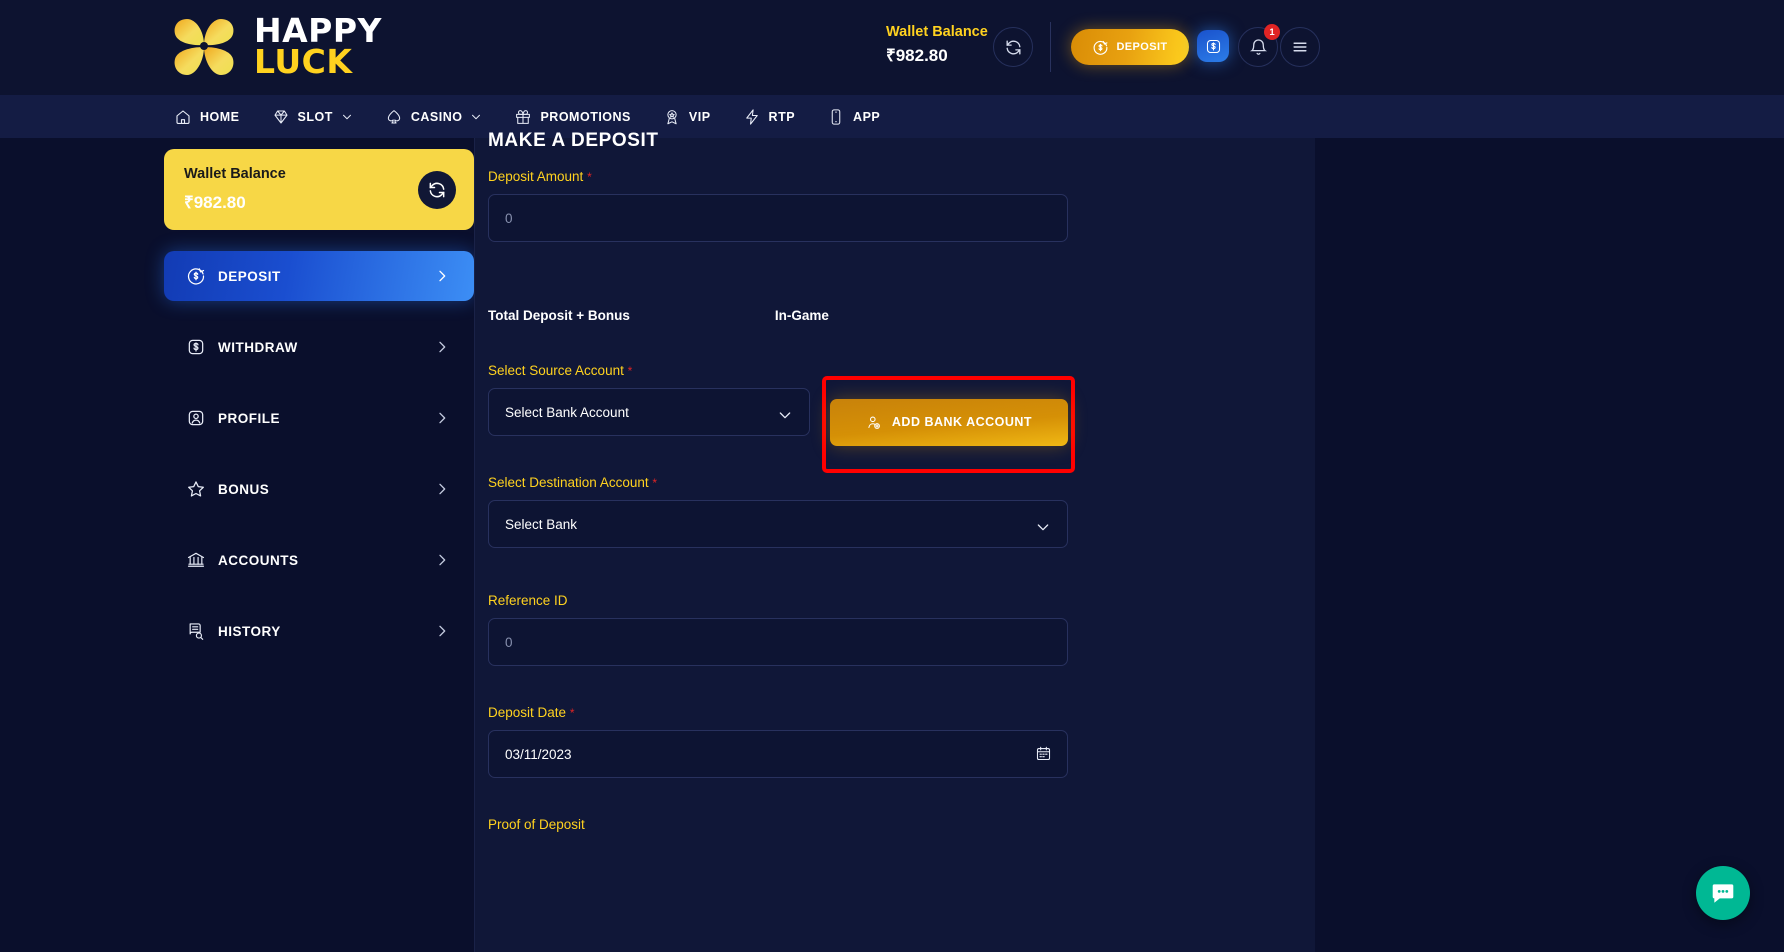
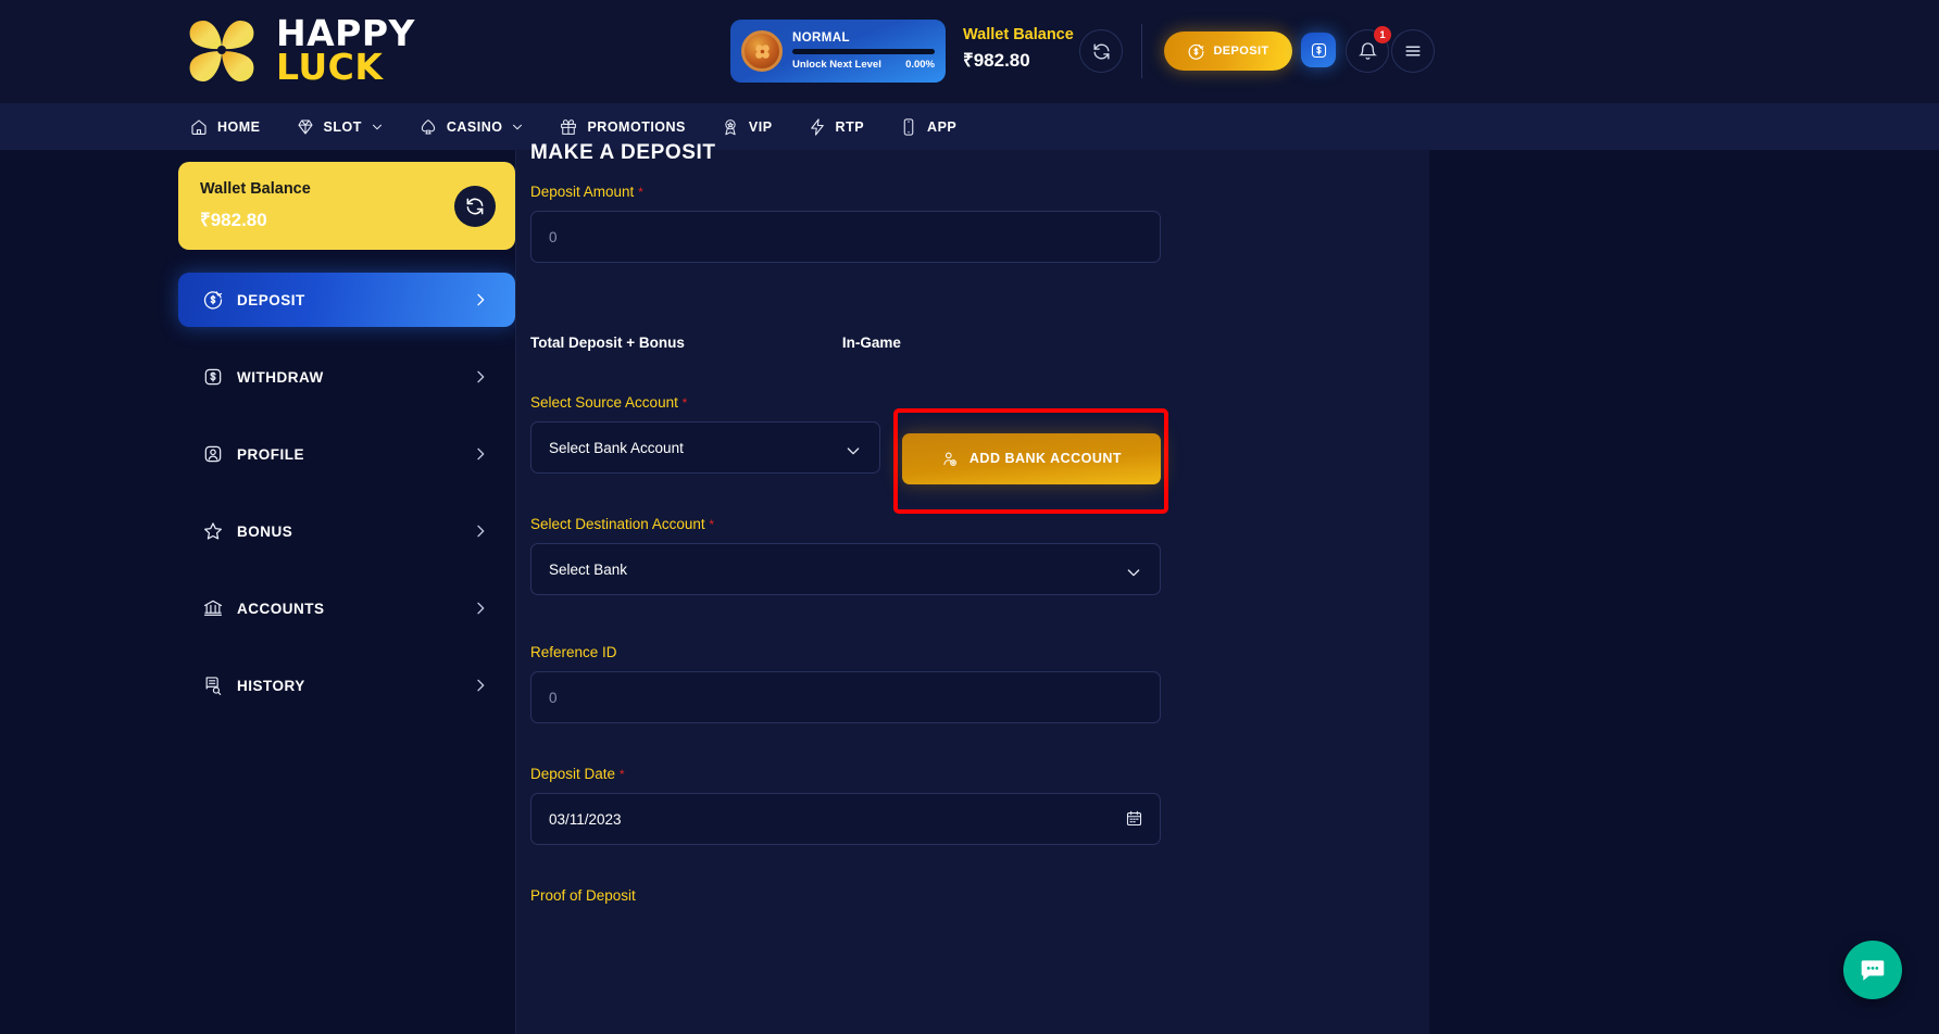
  HAPPY
  LUCK
+ NORMAL
+ Unlock Next Level
+ 0.00%
  Wallet Balance
  ₹982.80
  DEPOSIT
  1
  HOME
  SLOT
  CASINO
  PROMOTIONS
  VIP
  RTP
  APP
  Wallet Balance
  ₹982.80
  DEPOSIT
  WITHDRAW
  PROFILE
  BONUS
  ACCOUNTS
  HISTORY
  MAKE A DEPOSIT
  Deposit Amount *
  0
  Total Deposit + Bonus
  In-Game
  Select Source Account *
  Select Bank Account
  ADD BANK ACCOUNT
  Select Destination Account *
  Select Bank
  Reference ID
  0
  Deposit Date *
  03/11/2023
  Proof of Deposit
